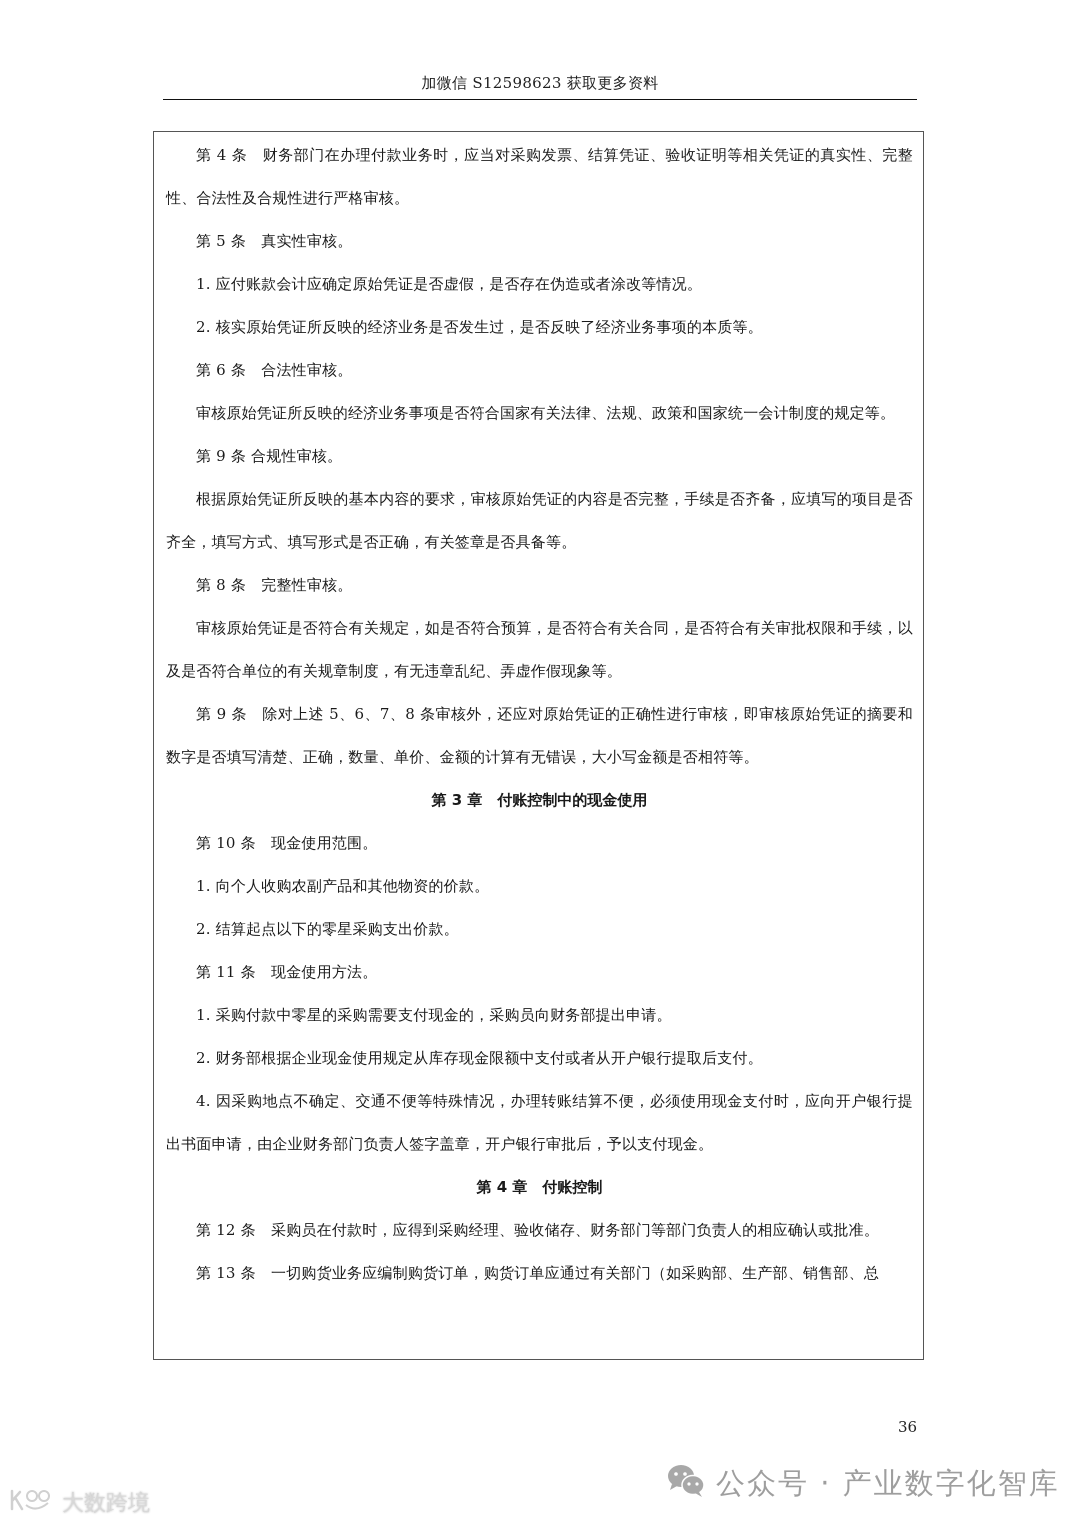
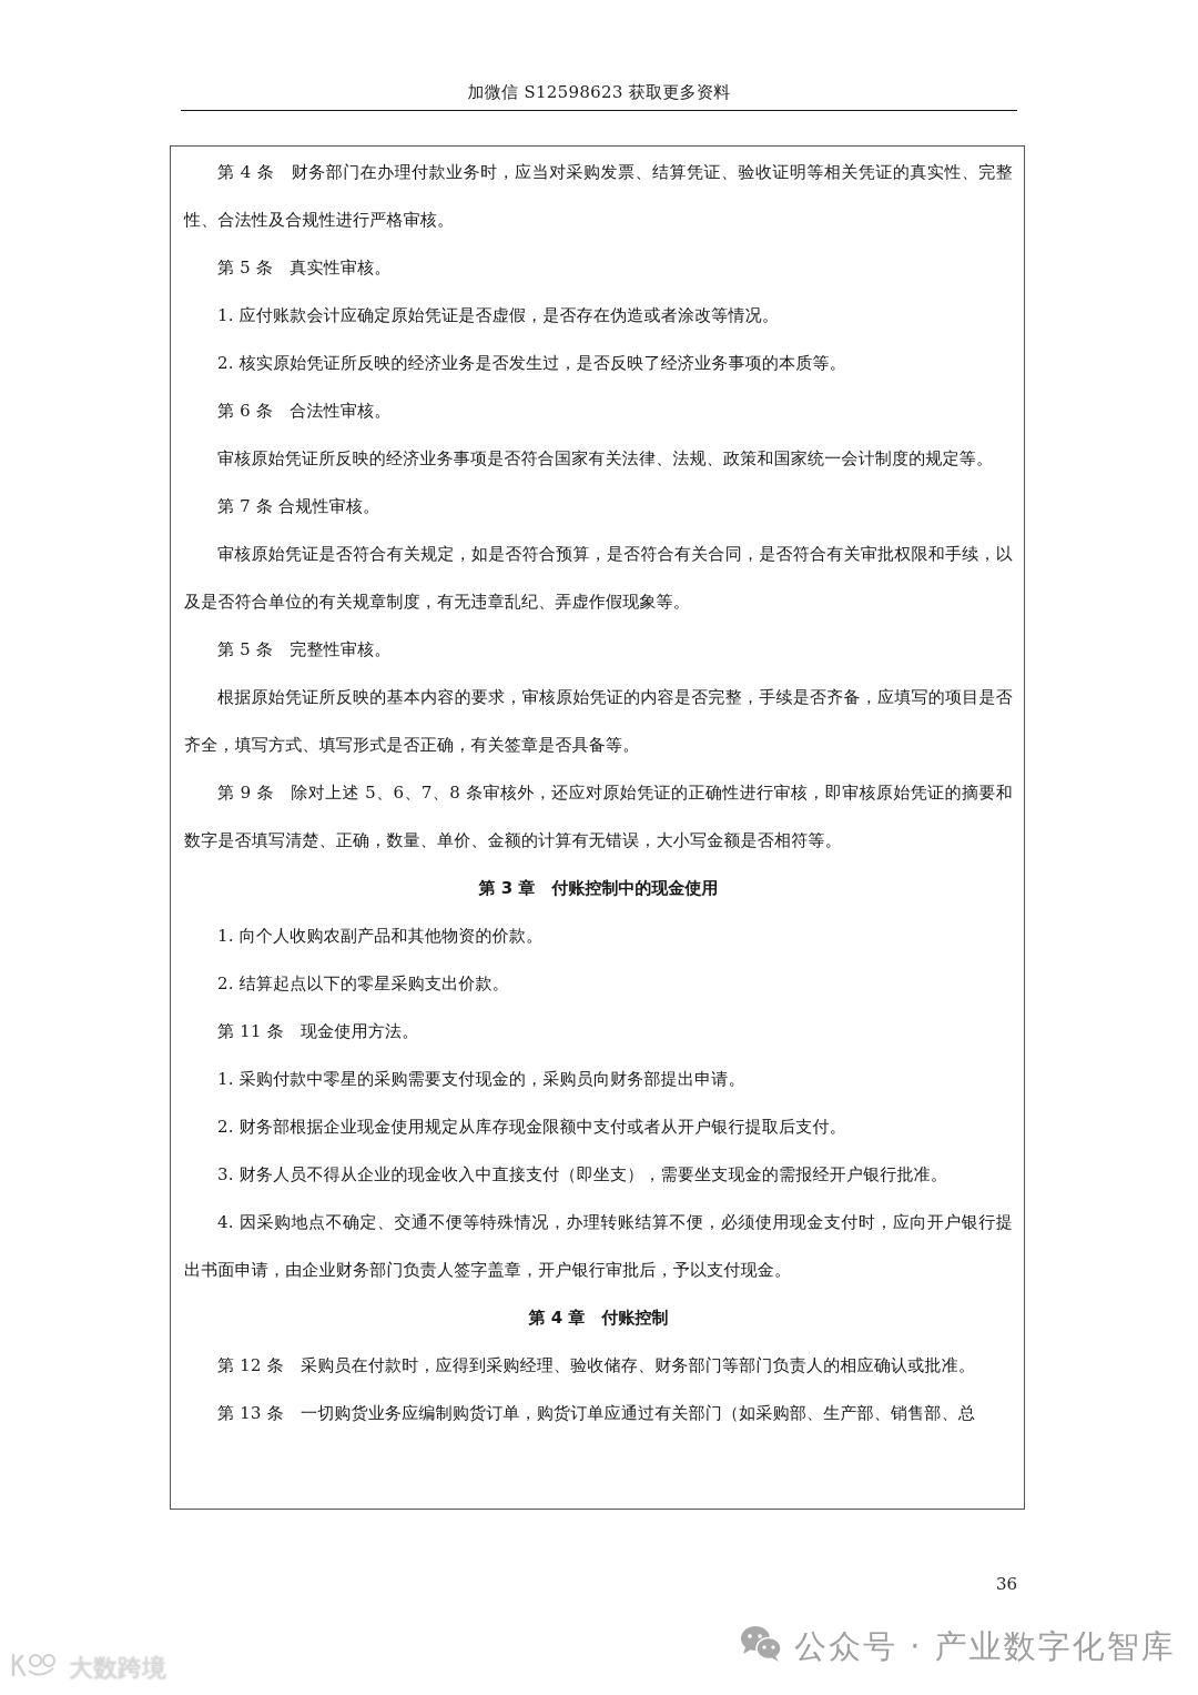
  加微信 S12598623 获取更多资料
  第 4 条 财务部门在办理付款业务时，应当对采购发票、结算凭证、验收证明等相关凭证的真实性、完整性、合法性及合规性进行严格审核。
  第 5 条 真实性审核。
  1. 应付账款会计应确定原始凭证是否虚假，是否存在伪造或者涂改等情况。
  2. 核实原始凭证所反映的经济业务是否发生过，是否反映了经济业务事项的本质等。
  第 6 条 合法性审核。
  审核原始凭证所反映的经济业务事项是否符合国家有关法律、法规、政策和国家统一会计制度的规定等。
- 第 9 条 合规性审核。
+ 第 7 条 合规性审核。
- 根据原始凭证所反映的基本内容的要求，审核原始凭证的内容是否完整，手续是否齐备，应填写的项目是否齐全，填写方式、填写形式是否正确，有关签章是否具备等。
+ 审核原始凭证是否符合有关规定，如是否符合预算，是否符合有关合同，是否符合有关审批权限和手续，以及是否符合单位的有关规章制度，有无违章乱纪、弄虚作假现象等。
- 第 8 条 完整性审核。
+ 第 5 条 完整性审核。
- 审核原始凭证是否符合有关规定，如是否符合预算，是否符合有关合同，是否符合有关审批权限和手续，以及是否符合单位的有关规章制度，有无违章乱纪、弄虚作假现象等。
+ 根据原始凭证所反映的基本内容的要求，审核原始凭证的内容是否完整，手续是否齐备，应填写的项目是否齐全，填写方式、填写形式是否正确，有关签章是否具备等。
  第 9 条 除对上述 5、6、7、8 条审核外，还应对原始凭证的正确性进行审核，即审核原始凭证的摘要和数字是否填写清楚、正确，数量、单价、金额的计算有无错误，大小写金额是否相符等。
  第 3 章 付账控制中的现金使用
- 第 10 条 现金使用范围。
  1. 向个人收购农副产品和其他物资的价款。
  2. 结算起点以下的零星采购支出价款。
  第 11 条 现金使用方法。
  1. 采购付款中零星的采购需要支付现金的，采购员向财务部提出申请。
  2. 财务部根据企业现金使用规定从库存现金限额中支付或者从开户银行提取后支付。
+ 3. 财务人员不得从企业的现金收入中直接支付（即坐支），需要坐支现金的需报经开户银行批准。
  4. 因采购地点不确定、交通不便等特殊情况，办理转账结算不便，必须使用现金支付时，应向开户银行提出书面申请，由企业财务部门负责人签字盖章，开户银行审批后，予以支付现金。
  第 4 章 付账控制
  第 12 条 采购员在付款时，应得到采购经理、验收储存、财务部门等部门负责人的相应确认或批准。
  第 13 条 一切购货业务应编制购货订单，购货订单应通过有关部门（如采购部、生产部、销售部、总
  36
  公众号 · 产业数字化智库
  大数跨境
